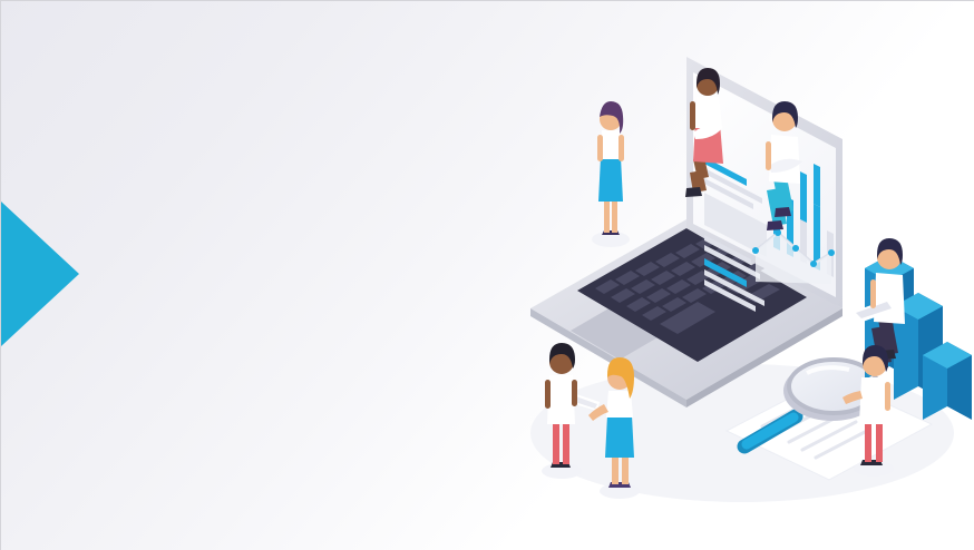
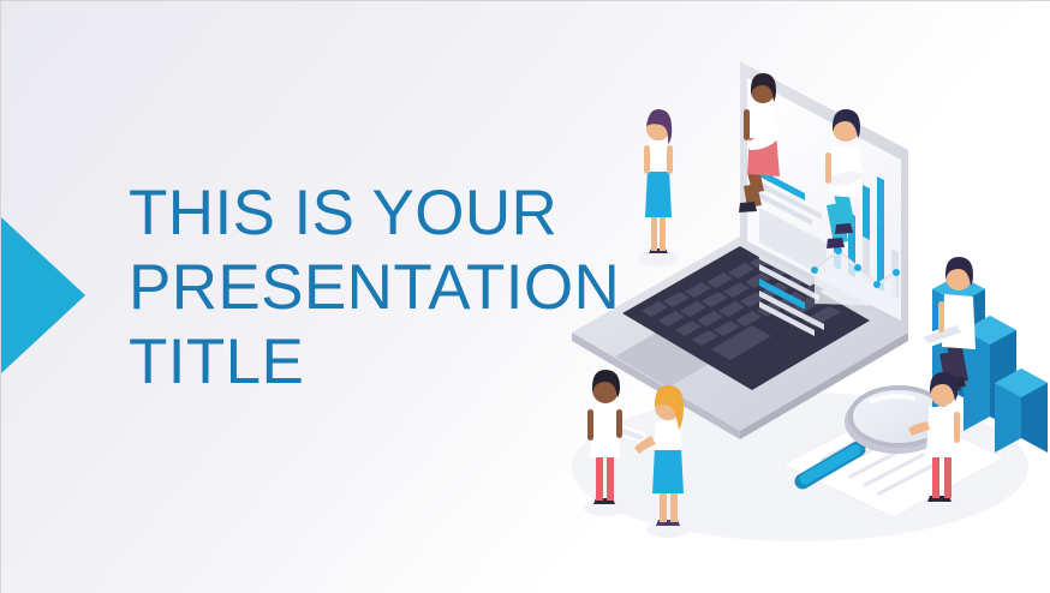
+ THIS IS YOUR
+ PRESENTATION
+ TITLE
